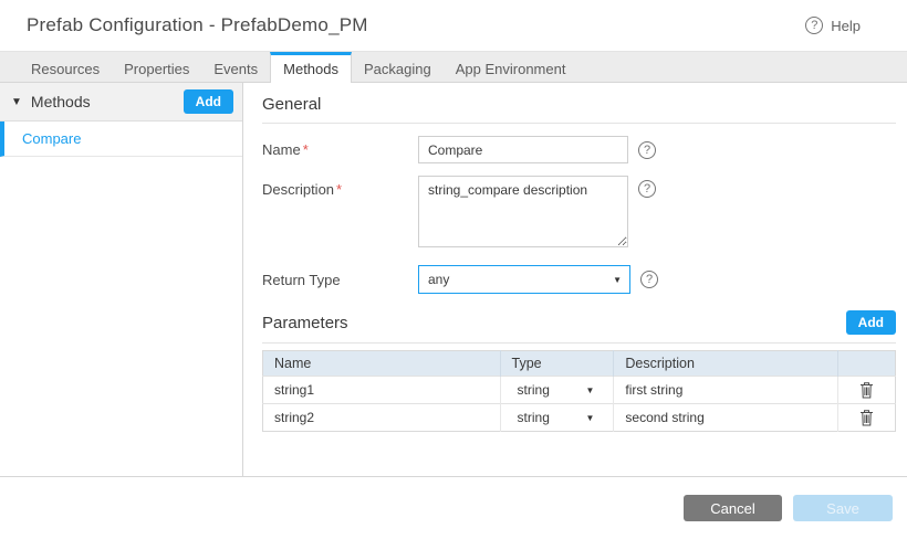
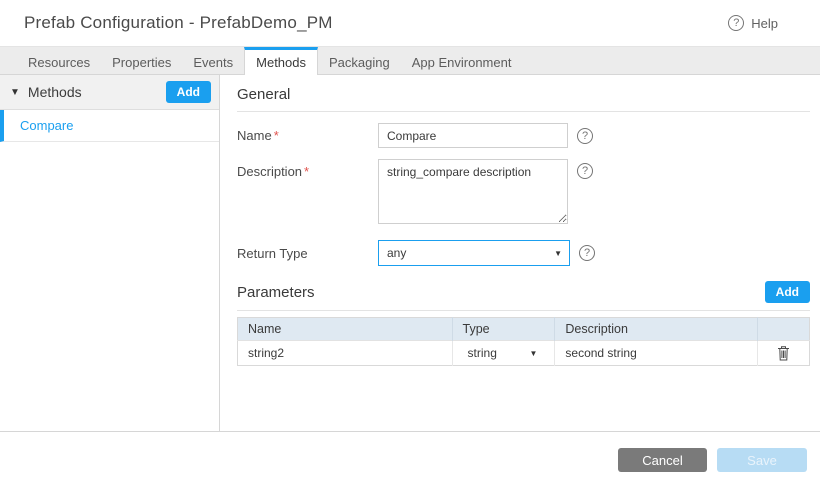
  Prefab Configuration - PrefabDemo_PM
  ?
  Help
  Resources
  Properties
  Events
  Methods
  Packaging
  App Environment
  ▼
  Methods
  Add
  Compare
  General
  Name *
  Compare
  ?
  Description *
  string_compare description
  ?
  Return Type
  any
  ▼
  ?
  Parameters
  Add
  Name	Type	Description
- string1	string ▼	first string
  string2	string ▼	second string
  Cancel
  Save
